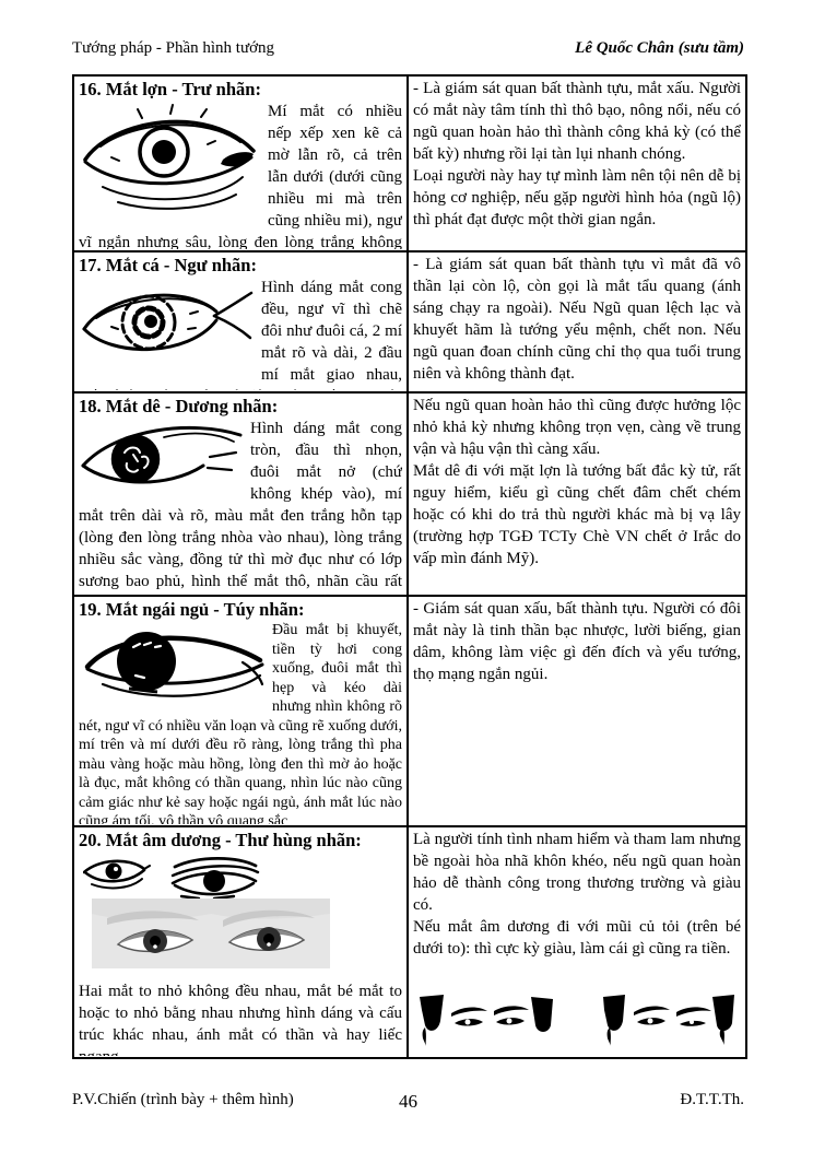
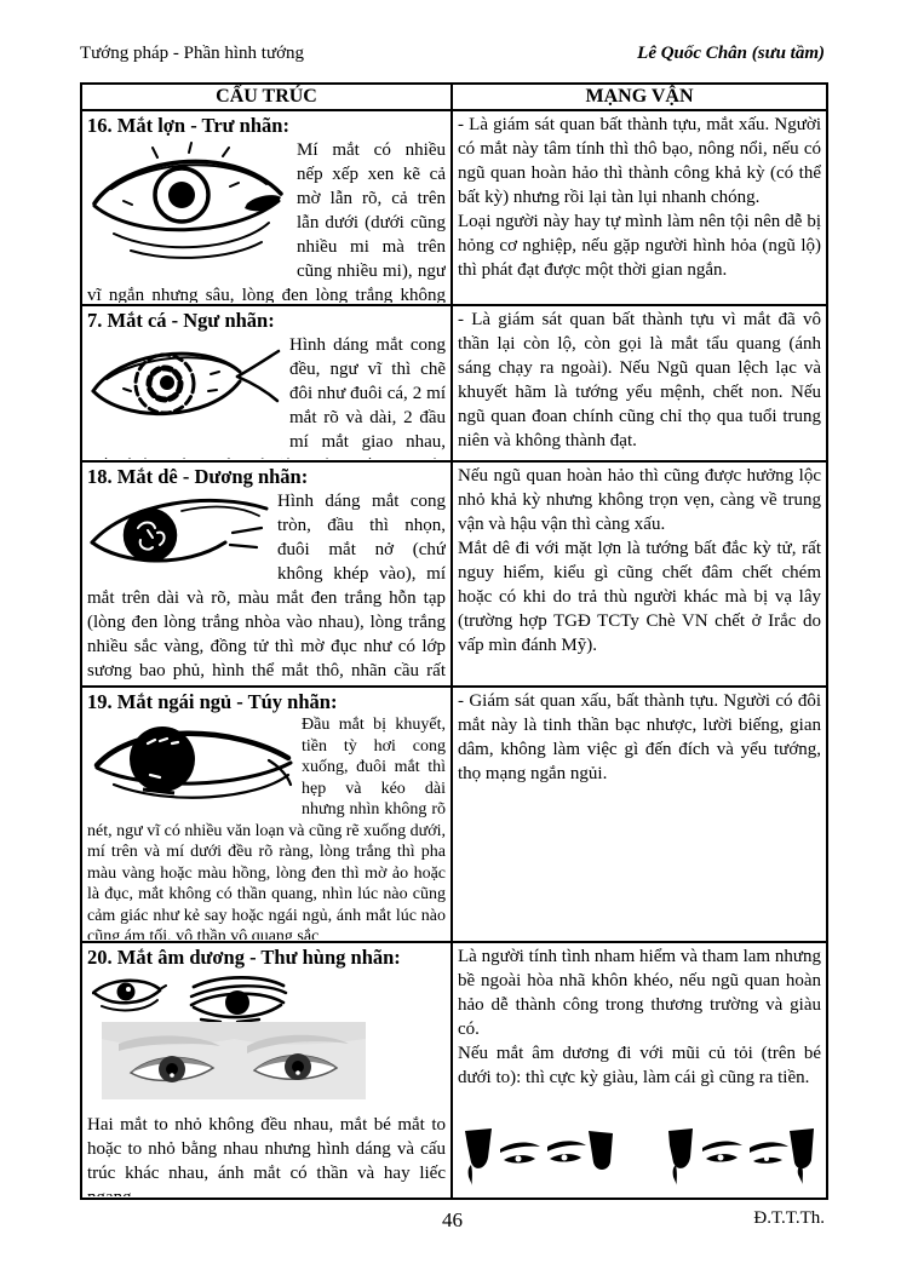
  Tướng pháp - Phần hình tướng
  Lê Quốc Chân (sưu tầm)
+ CẤU TRÚC	MẠNG VẬN
  16. Mắt lợn - Trư nhãn: Mí mắt có nhiều nếp xếp xen kẽ cả mờ lẫn rõ, cả trên lẫn dưới (dưới cũng nhiều mi mà trên cũng nhiều mi), ngư vĩ ngắn nhưng sâu, lòng đen lòng trắng không	- Là giám sát quan bất thành tựu, mắt xấu. Người có mắt này tâm tính thì thô bạo, nông nổi, nếu có ngũ quan hoàn hảo thì thành công khả kỳ (có thể bất kỳ) nhưng rồi lại tàn lụi nhanh chóng. Loại người này hay tự mình làm nên tội nên dễ bị hỏng cơ nghiệp, nếu gặp người hình hỏa (ngũ lộ) thì phát đạt được một thời gian ngắn.
- 17. Mắt cá - Ngư nhãn: Hình dáng mắt cong đều, ngư vĩ thì chẽ đôi như đuôi cá, 2 mí mắt rõ và dài, 2 đầu mí mắt giao nhau,	- Là giám sát quan bất thành tựu vì mắt đã vô thần lại còn lộ, còn gọi là mắt tẩu quang (ánh sáng chạy ra ngoài). Nếu Ngũ quan lệch lạc và khuyết hãm là tướng yểu mệnh, chết non. Nếu ngũ quan đoan chính cũng chỉ thọ qua tuổi trung niên và không thành đạt.
+ 7. Mắt cá - Ngư nhãn: Hình dáng mắt cong đều, ngư vĩ thì chẽ đôi như đuôi cá, 2 mí mắt rõ và dài, 2 đầu mí mắt giao nhau,	- Là giám sát quan bất thành tựu vì mắt đã vô thần lại còn lộ, còn gọi là mắt tẩu quang (ánh sáng chạy ra ngoài). Nếu Ngũ quan lệch lạc và khuyết hãm là tướng yểu mệnh, chết non. Nếu ngũ quan đoan chính cũng chỉ thọ qua tuổi trung niên và không thành đạt.
  18. Mắt dê - Dương nhãn: Hình dáng mắt cong tròn, đầu thì nhọn, đuôi mắt nở (chứ không khép vào), mí mắt trên dài và rõ, màu mắt đen trắng hỗn tạp (lòng đen lòng trắng nhòa vào nhau), lòng trắng nhiều sắc vàng, đồng tử thì mờ đục như có lớp sương bao phủ, hình thể mắt thô, nhãn cầu rất	Nếu ngũ quan hoàn hảo thì cũng được hưởng lộc nhỏ khả kỳ nhưng không trọn vẹn, càng về trung vận và hậu vận thì càng xấu. Mắt dê đi với mặt lợn là tướng bất đắc kỳ tử, rất nguy hiểm, kiểu gì cũng chết đâm chết chém hoặc có khi do trả thù người khác mà bị vạ lây (trường hợp TGĐ TCTy Chè VN chết ở Irắc do vấp mìn đánh Mỹ).
  19. Mắt ngái ngủ - Túy nhãn: Đầu mắt bị khuyết, tiền tỳ hơi cong xuống, đuôi mắt thì hẹp và kéo dài nhưng nhìn không rõ nét, ngư vĩ có nhiều văn loạn và cũng rẽ xuống dưới, mí trên và mí dưới đều rõ ràng, lòng trắng thì pha màu vàng hoặc màu hồng, lòng đen thì mờ ảo hoặc là đục, mắt không có thần quang, nhìn lúc nào cũng cảm giác như kẻ say hoặc ngái ngủ, ánh mắt lúc nào cũng ám tối, vô thần vô quang sắc	- Giám sát quan xấu, bất thành tựu. Người có đôi mắt này là tinh thần bạc nhược, lười biếng, gian dâm, không làm việc gì đến đích và yểu tướng, thọ mạng ngắn ngủi.
  20. Mắt âm dương - Thư hùng nhãn: Hai mắt to nhỏ không đều nhau, mắt bé mắt to hoặc to nhỏ bằng nhau nhưng hình dáng và cấu trúc khác nhau, ánh mắt có thần và hay liếc	Là người tính tình nham hiểm và tham lam nhưng bề ngoài hòa nhã khôn khéo, nếu ngũ quan hoàn hảo dễ thành công trong thương trường và giàu có. Nếu mắt âm dương đi với mũi củ tỏi (trên bé dưới to): thì cực kỳ giàu, làm cái gì cũng ra tiền.
  46
- P.V.Chiến (trình bày + thêm hình)
  Đ.T.T.Th.
